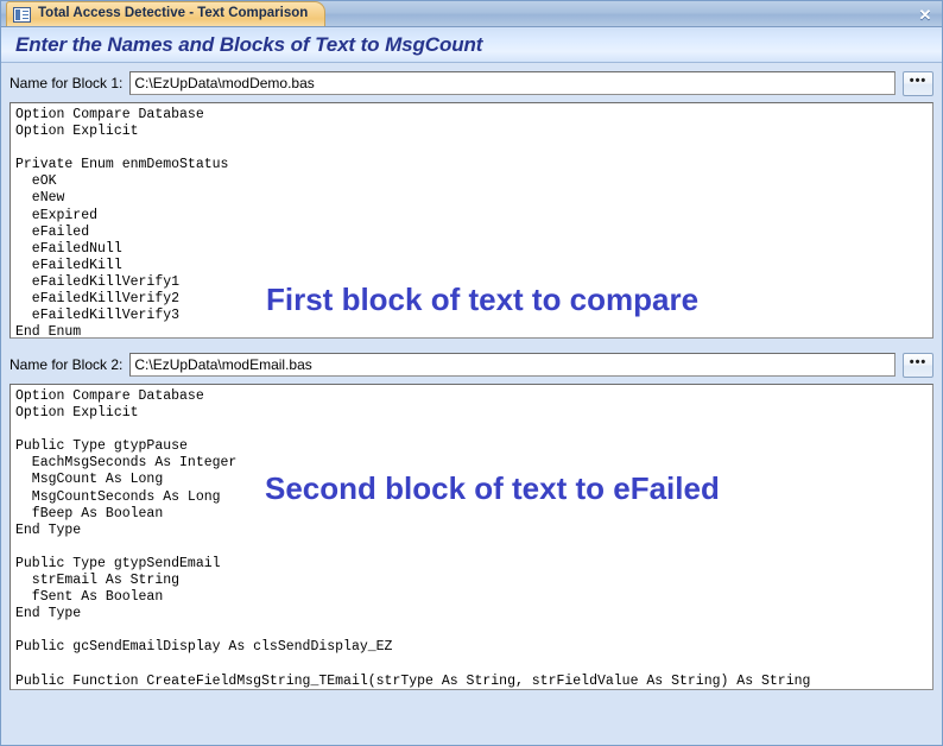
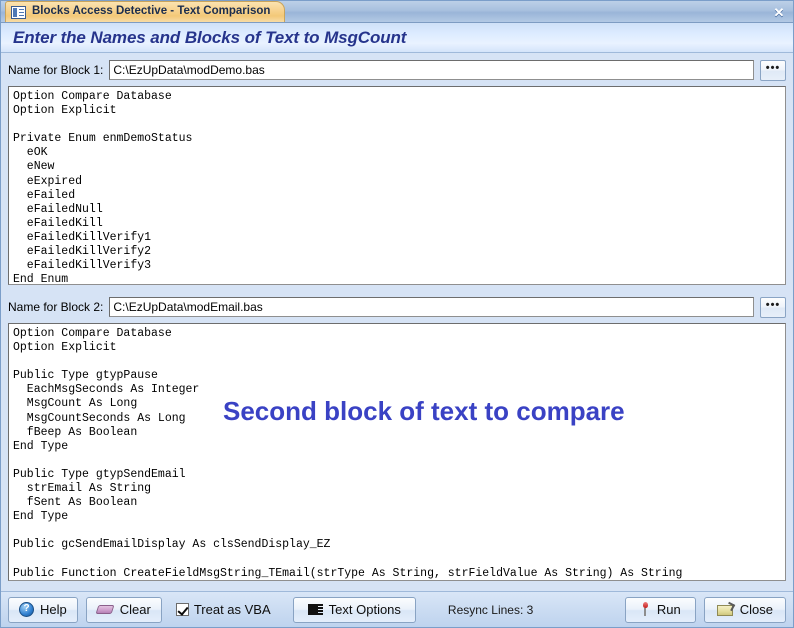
- Total Access Detective - Text Comparison
+ Blocks Access Detective - Text Comparison
  ✕
  Enter the Names and Blocks of Text to MsgCount
  Name for Block 1:
  C:\EzUpData\modDemo.bas
  •••
  Option Compare Database
  Option Explicit
  Private Enum enmDemoStatus
  eOK
  eNew
  eExpired
  eFailed
  eFailedNull
  eFailedKill
  eFailedKillVerify1
  eFailedKillVerify2
  eFailedKillVerify3
  End Enum
- First block of text to compare
  Name for Block 2:
  C:\EzUpData\modEmail.bas
  •••
  Option Compare Database
  Option Explicit
  Public Type gtypPause
  EachMsgSeconds As Integer
  MsgCount As Long
  MsgCountSeconds As Long
  fBeep As Boolean
  End Type
  Public Type gtypSendEmail
  strEmail As String
  fSent As Boolean
  End Type
  Public gcSendEmailDisplay As clsSendDisplay_EZ
  Public Function CreateFieldMsgString_TEmail(strType As String, strFieldValue As String) As String
- Second block of text to eFailed
+ Second block of text to compare
+ Help
+ Clear
+ Treat as VBA
+ Text Options
+ Resync Lines: 3
+ Run
+ Close
